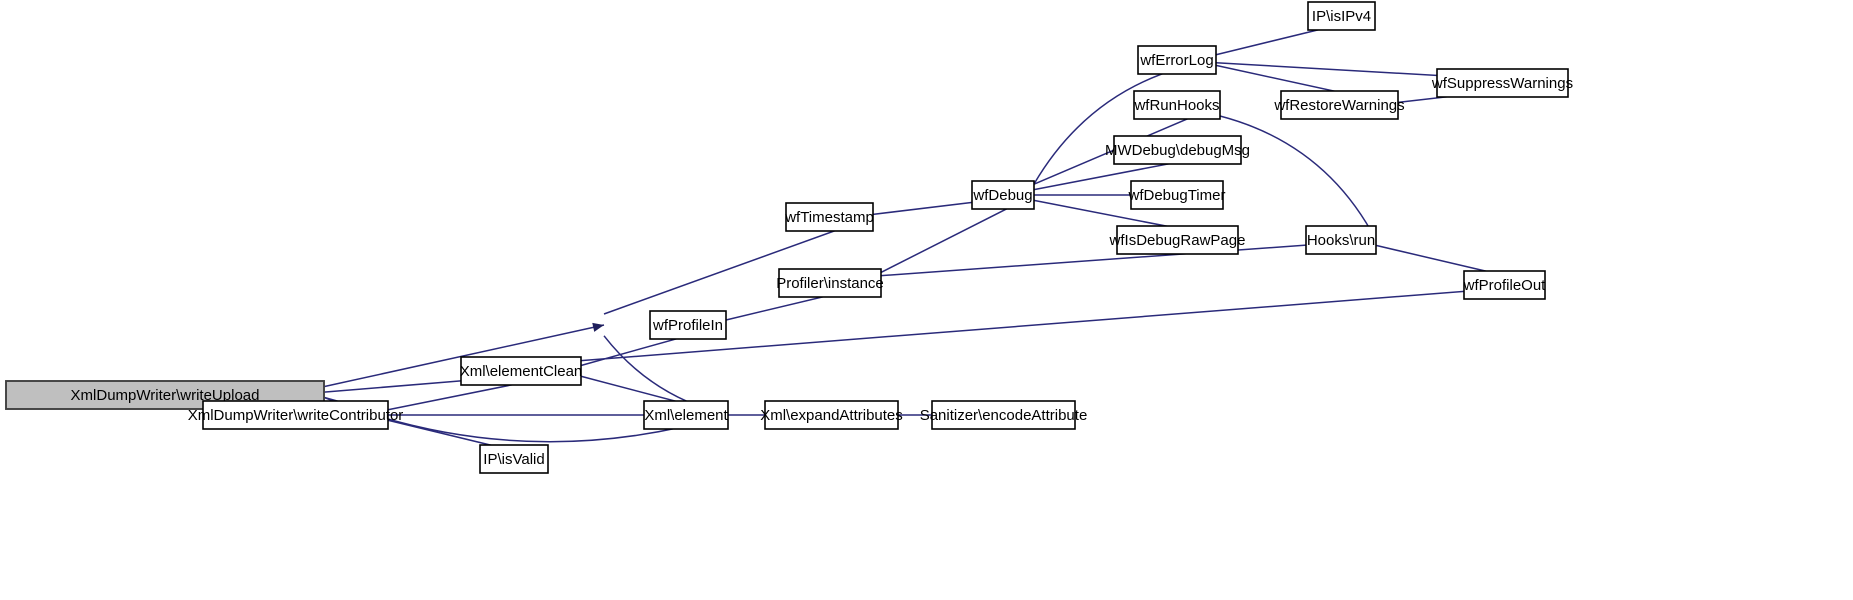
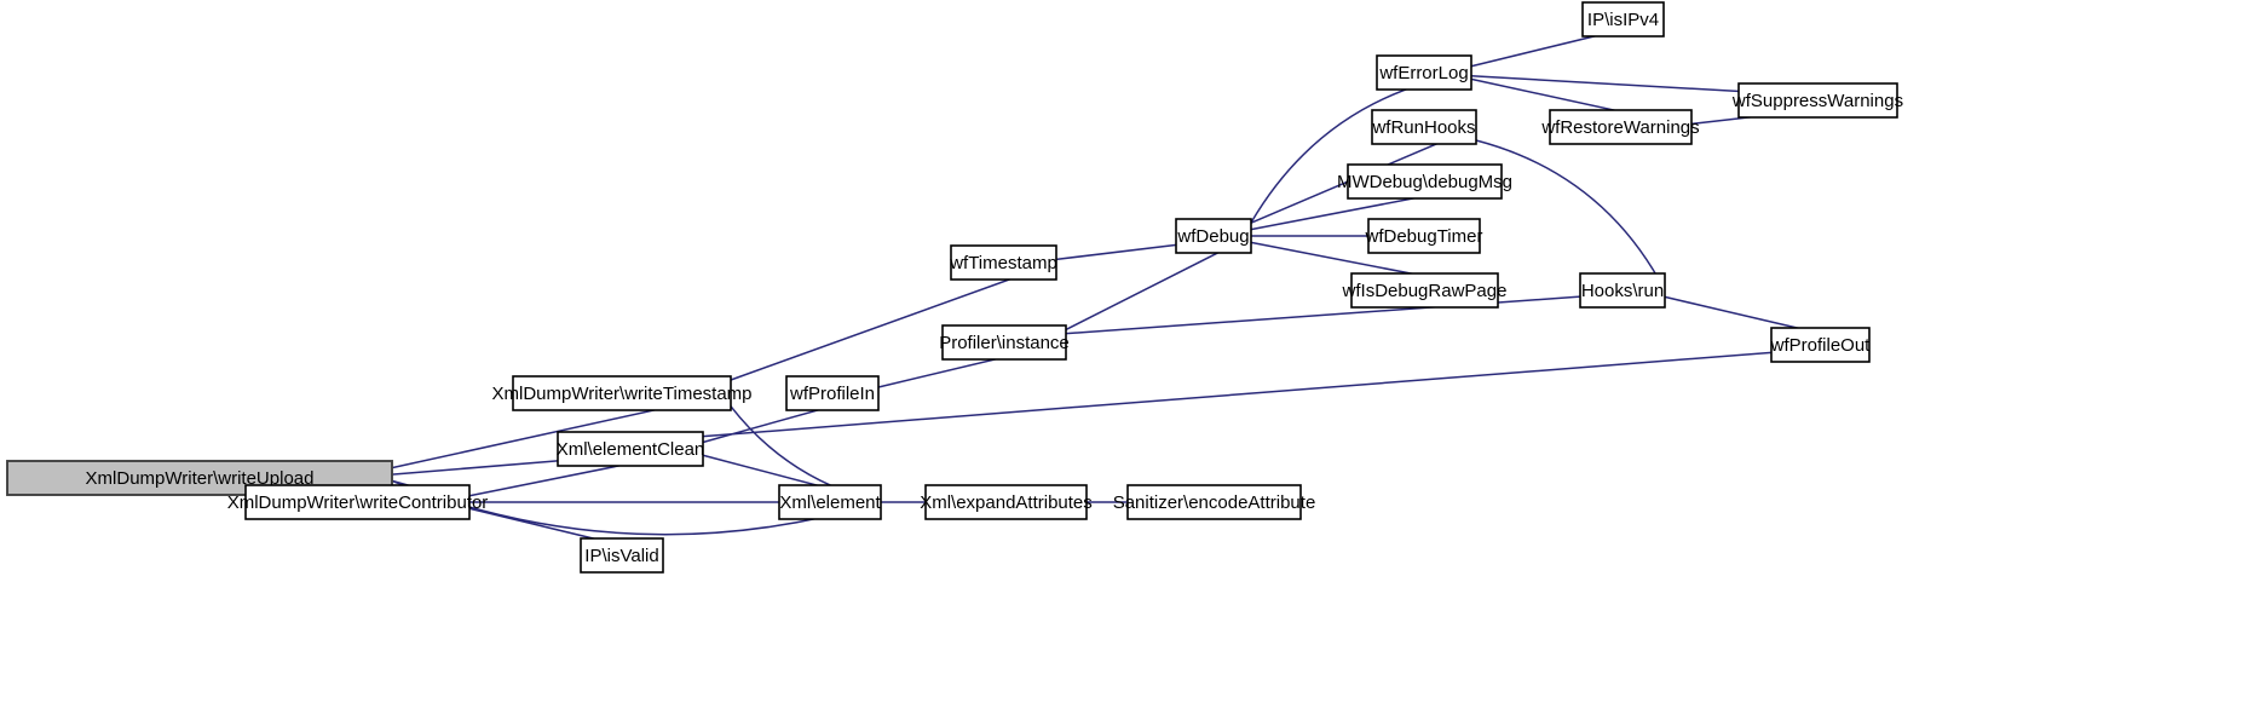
  XmlDumpWriter\writeUpload
  XmlDumpWriter\writeContributor
+ XmlDumpWriter\writeTimestamp
  Xml\elementClean
  IP\isValid
  Xml\element
  wfProfileIn
  Xml\expandAttributes
  wfTimestamp
  Profiler\instance
  Sanitizer\encodeAttribute
  wfDebug
  wfErrorLog
  wfRunHooks
  MWDebug\debugMsg
  wfDebugTimer
  wfIsDebugRawPage
  wfRestoreWarnings
  Hooks\run
  IP\isIPv4
  wfSuppressWarnings
  wfProfileOut
